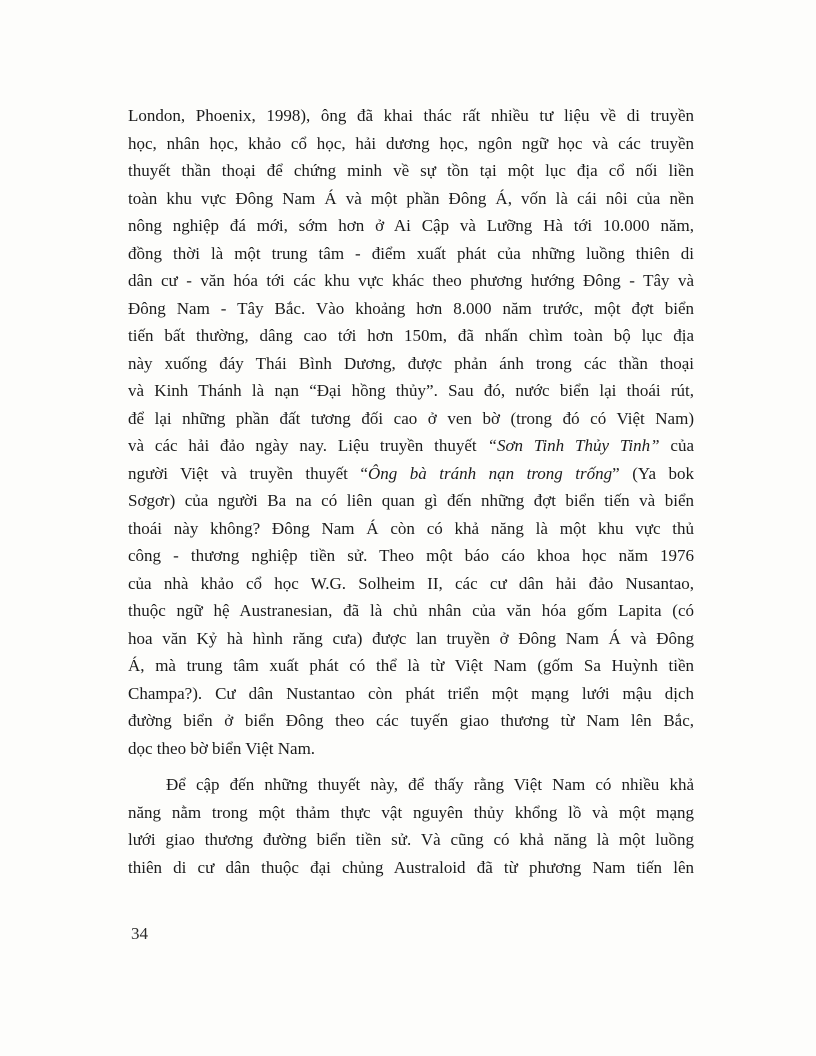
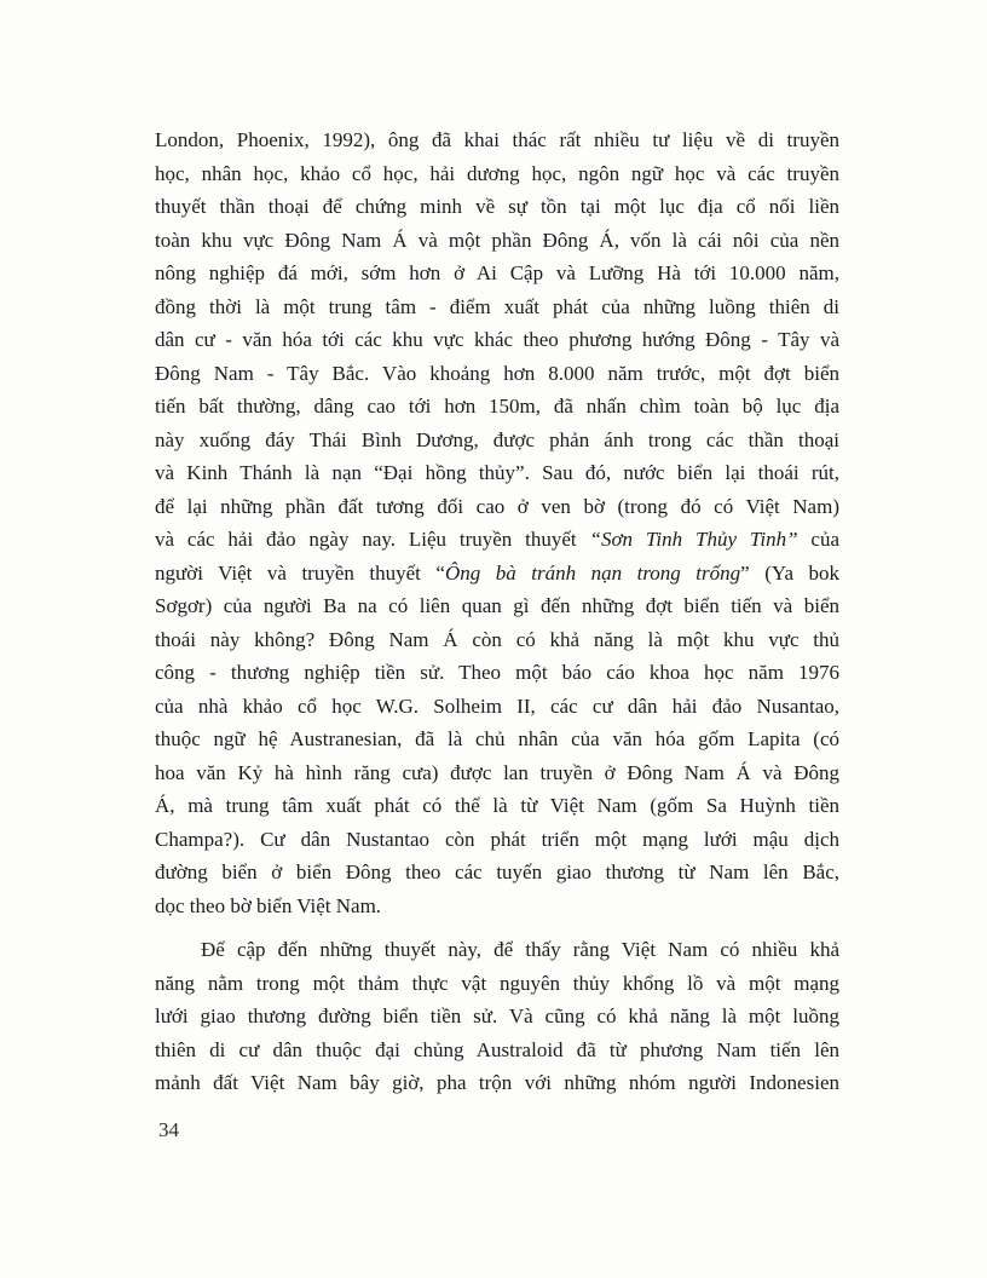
- London, Phoenix, 1998), ông đã khai thác rất nhiều tư liệu về di truyền
+ London, Phoenix, 1992), ông đã khai thác rất nhiều tư liệu về di truyền
  học, nhân học, khảo cổ học, hải dương học, ngôn ngữ học và các truyền
  thuyết thần thoại để chứng minh về sự tồn tại một lục địa cổ nối liền
  toàn khu vực Đông Nam Á và một phần Đông Á, vốn là cái nôi của nền
  nông nghiệp đá mới, sớm hơn ở Ai Cập và Lưỡng Hà tới 10.000 năm,
  đồng thời là một trung tâm - điểm xuất phát của những luồng thiên di
  dân cư - văn hóa tới các khu vực khác theo phương hướng Đông - Tây và
  Đông Nam - Tây Bắc. Vào khoảng hơn 8.000 năm trước, một đợt biển
  tiến bất thường, dâng cao tới hơn 150m, đã nhấn chìm toàn bộ lục địa
  này xuống đáy Thái Bình Dương, được phản ánh trong các thần thoại
  và Kinh Thánh là nạn “Đại hồng thủy”. Sau đó, nước biển lại thoái rút,
  để lại những phần đất tương đối cao ở ven bờ (trong đó có Việt Nam)
  và các hải đảo ngày nay. Liệu truyền thuyết “Sơn Tinh Thủy Tinh” của
  người Việt và truyền thuyết “Ông bà tránh nạn trong trống” (Ya bok
  Sơgơr) của người Ba na có liên quan gì đến những đợt biển tiến và biển
  thoái này không? Đông Nam Á còn có khả năng là một khu vực thủ
  công - thương nghiệp tiền sử. Theo một báo cáo khoa học năm 1976
  của nhà khảo cổ học W.G. Solheim II, các cư dân hải đảo Nusantao,
  thuộc ngữ hệ Austranesian, đã là chủ nhân của văn hóa gốm Lapita (có
  hoa văn Kỷ hà hình răng cưa) được lan truyền ở Đông Nam Á và Đông
  Á, mà trung tâm xuất phát có thể là từ Việt Nam (gốm Sa Huỳnh tiền
  Champa?). Cư dân Nustantao còn phát triển một mạng lưới mậu dịch
  đường biển ở biển Đông theo các tuyến giao thương từ Nam lên Bắc,
  dọc theo bờ biển Việt Nam.
  Để cập đến những thuyết này, để thấy rằng Việt Nam có nhiều khả
  năng nằm trong một thảm thực vật nguyên thủy khổng lồ và một mạng
  lưới giao thương đường biển tiền sử. Và cũng có khả năng là một luồng
  thiên di cư dân thuộc đại chủng Australoid đã từ phương Nam tiến lên
+ mảnh đất Việt Nam bây giờ, pha trộn với những nhóm người Indonesien
  34
